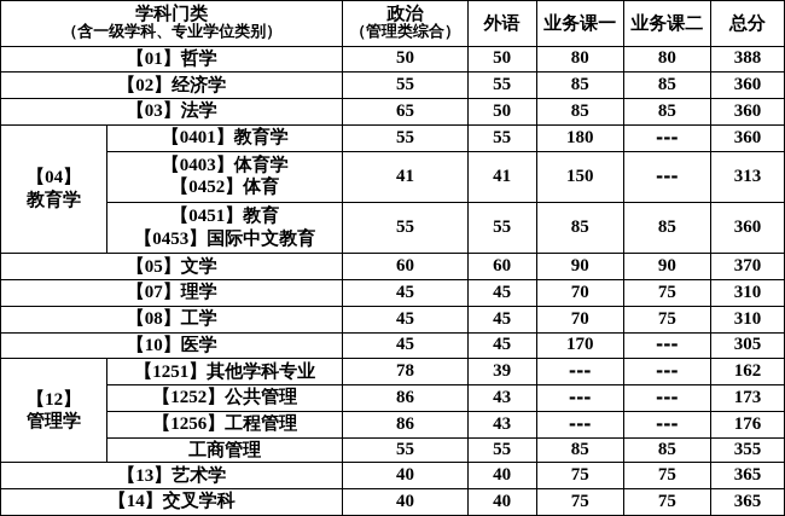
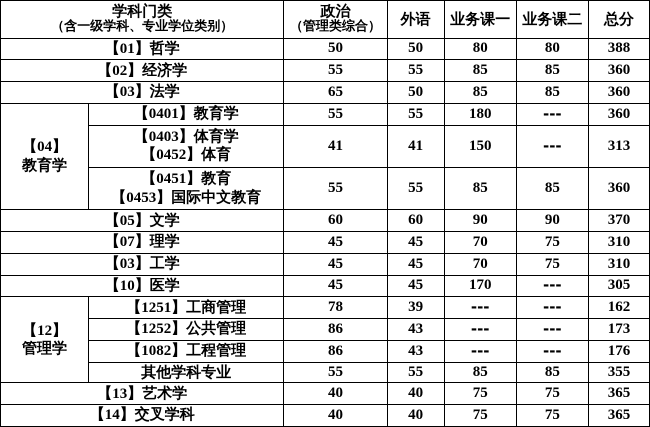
  学科门类（含一级学科、专业学位类别）	政治（管理类综合）	外语	业务课一	业务课二	总分
  【01】哲学	50	50	80	80	388
  【02】经济学	55	55	85	85	360
  【03】法学	65	50	85	85	360
  【04】教育学	【0401】教育学	55	55	180	---	360
  【0403】体育学【0452】体育	41	41	150	---	313
  【0451】教育【0453】国际中文教育	55	55	85	85	360
  【05】文学	60	60	90	90	370
  【07】理学	45	45	70	75	310
- 【08】工学	45	45	70	75	310
+ 【03】工学	45	45	70	75	310
  【10】医学	45	45	170	---	305
- 【12】管理学	【1251】其他学科专业	78	39	---	---	162
+ 【12】管理学	【1251】工商管理	78	39	---	---	162
  【1252】公共管理	86	43	---	---	173
- 【1256】工程管理	86	43	---	---	176
+ 【1082】工程管理	86	43	---	---	176
- 工商管理	55	55	85	85	355
+ 其他学科专业	55	55	85	85	355
  【13】艺术学	40	40	75	75	365
  【14】交叉学科	40	40	75	75	365
